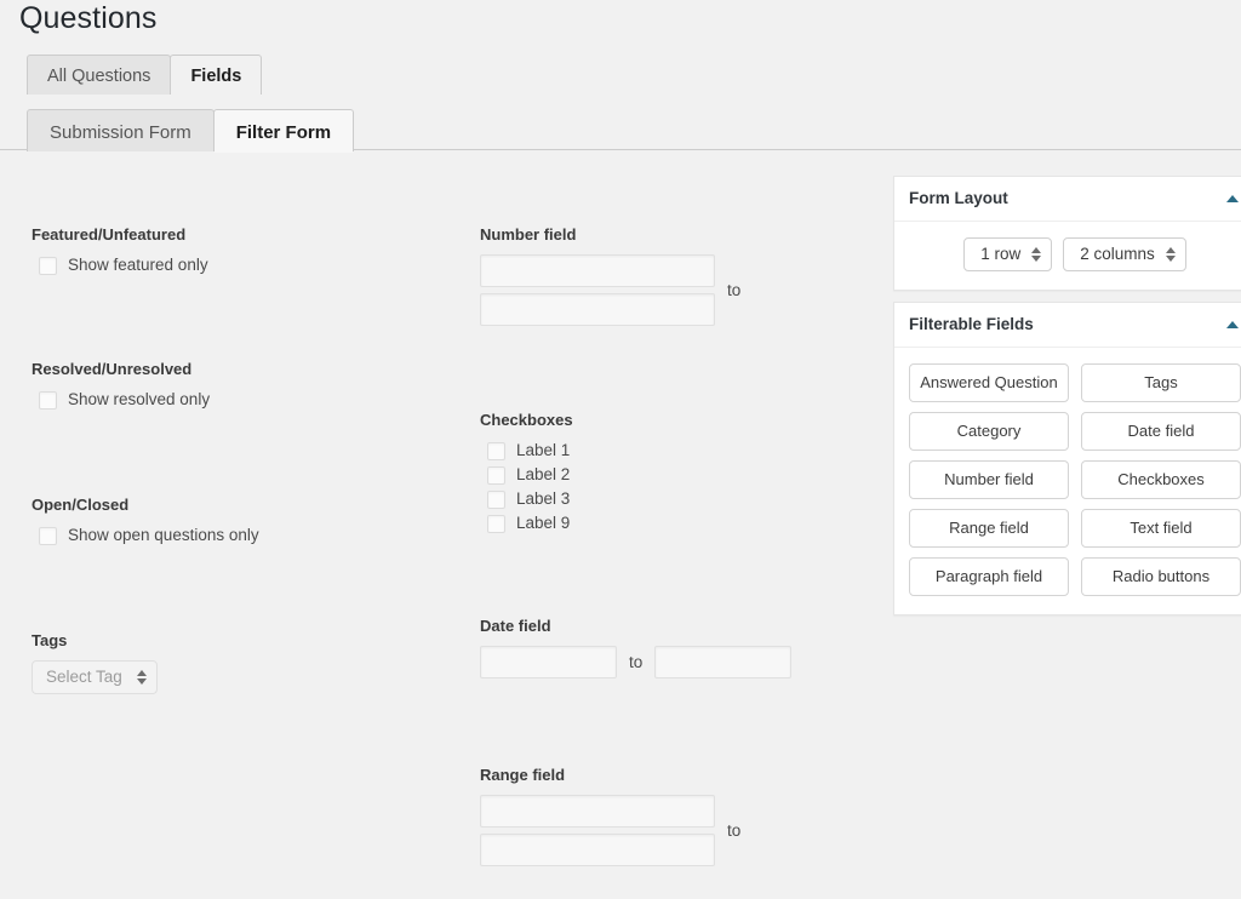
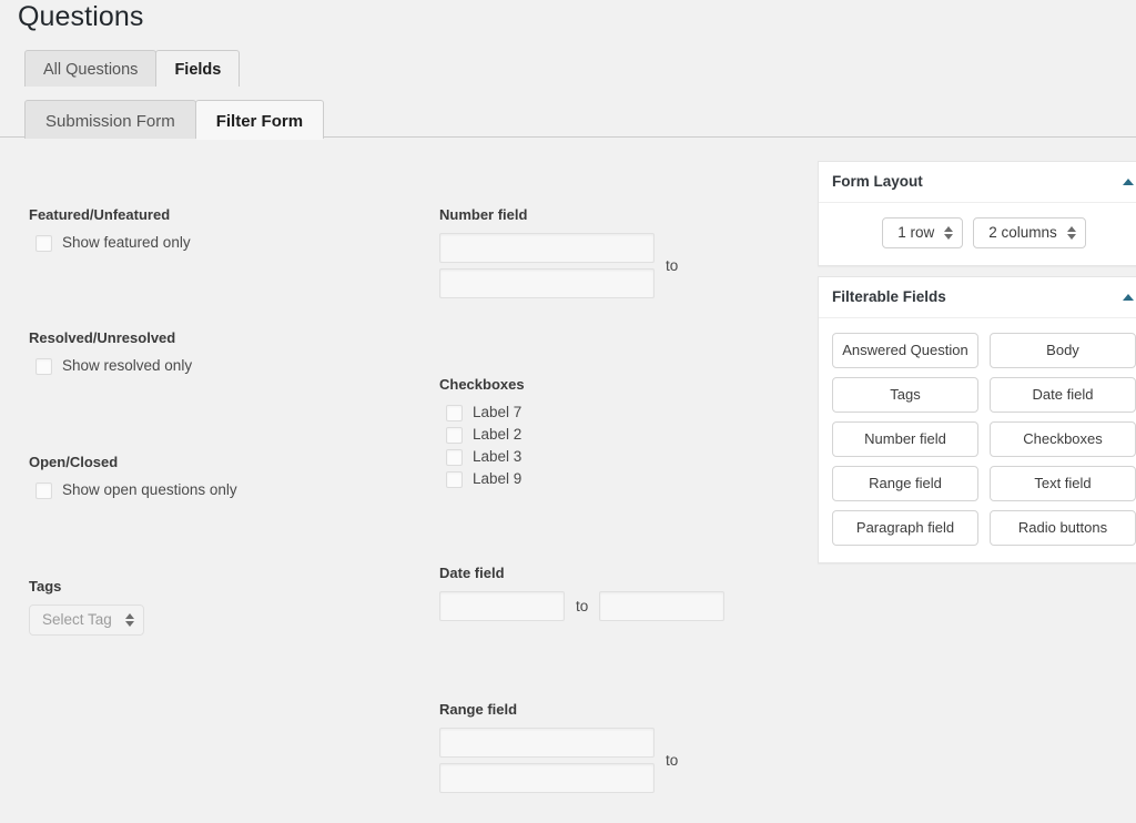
  Questions
  All Questions
  Fields
  Submission Form
  Filter Form
  Featured/Unfeatured
  Show featured only
  Resolved/Unresolved
  Show resolved only
  Open/Closed
  Show open questions only
  Tags
  Select Tag
  Number field
  to
  Checkboxes
- Label 1
+ Label 7
  Label 2
  Label 3
  Label 9
  Date field
  to
  Range field
  to
  Form Layout
  1 row
  2 columns
  Filterable Fields
  Answered Question
+ Body
  Tags
- Category
  Date field
  Number field
  Checkboxes
  Range field
  Text field
  Paragraph field
  Radio buttons
